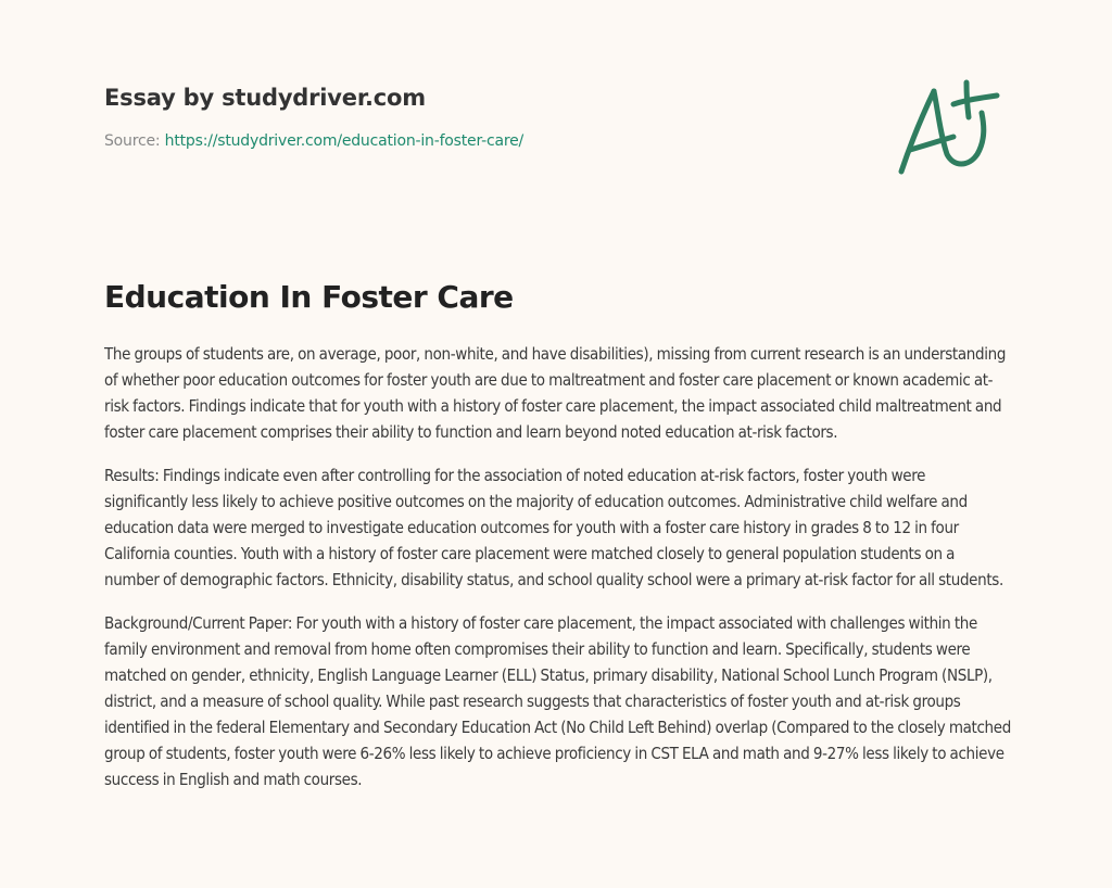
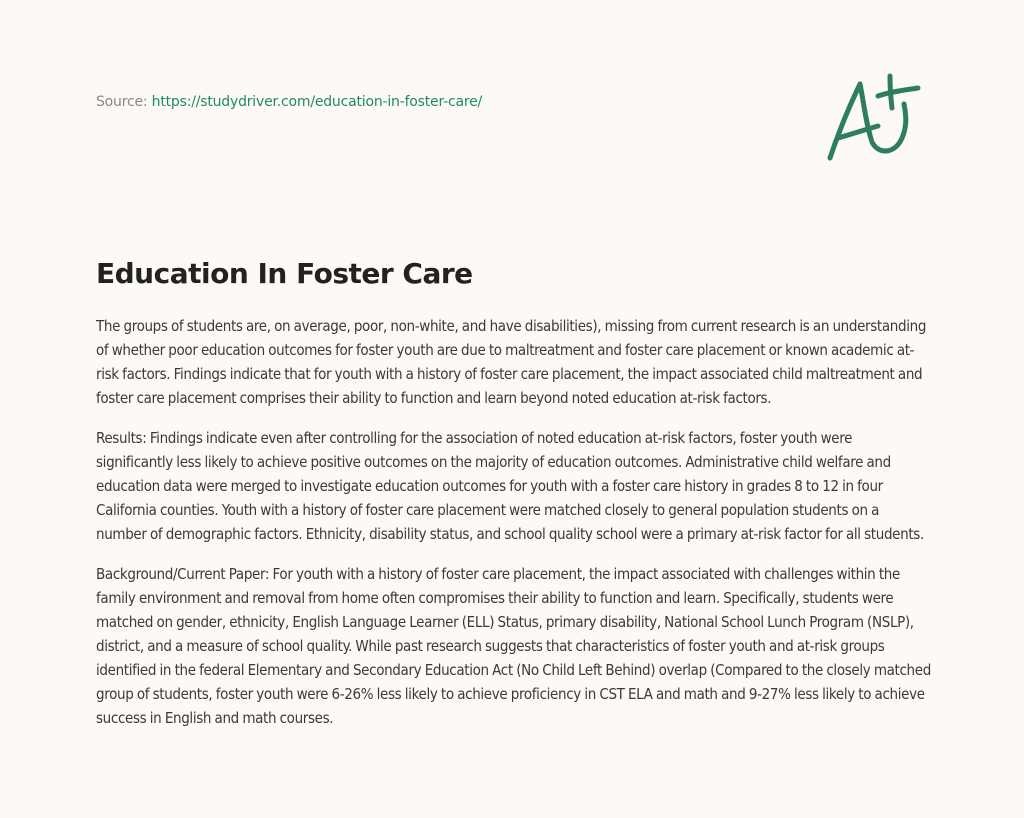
- Essay by studydriver.com
  Source: https://studydriver.com/education-in-foster-care/
  Education In Foster Care
  The groups of students are, on average, poor, non-white, and have disabilities), missing from current research is an understanding of whether poor education outcomes for foster youth are due to maltreatment and foster care placement or known academic at-risk factors. Findings indicate that for youth with a history of foster care placement, the impact associated child maltreatment and foster care placement comprises their ability to function and learn beyond noted education at-risk factors.
  Results: Findings indicate even after controlling for the association of noted education at-risk factors, foster youth were significantly less likely to achieve positive outcomes on the majority of education outcomes. Administrative child welfare and education data were merged to investigate education outcomes for youth with a foster care history in grades 8 to 12 in four California counties. Youth with a history of foster care placement were matched closely to general population students on a number of demographic factors. Ethnicity, disability status, and school quality school were a primary at-risk factor for all students.
  Background/Current Paper: For youth with a history of foster care placement, the impact associated with challenges within the family environment and removal from home often compromises their ability to function and learn. Specifically, students were matched on gender, ethnicity, English Language Learner (ELL) Status, primary disability, National School Lunch Program (NSLP), district, and a measure of school quality. While past research suggests that characteristics of foster youth and at-risk groups identified in the federal Elementary and Secondary Education Act (No Child Left Behind) overlap (Compared to the closely matched group of students, foster youth were 6-26% less likely to achieve proficiency in CST ELA and math and 9-27% less likely to achieve success in English and math courses.
